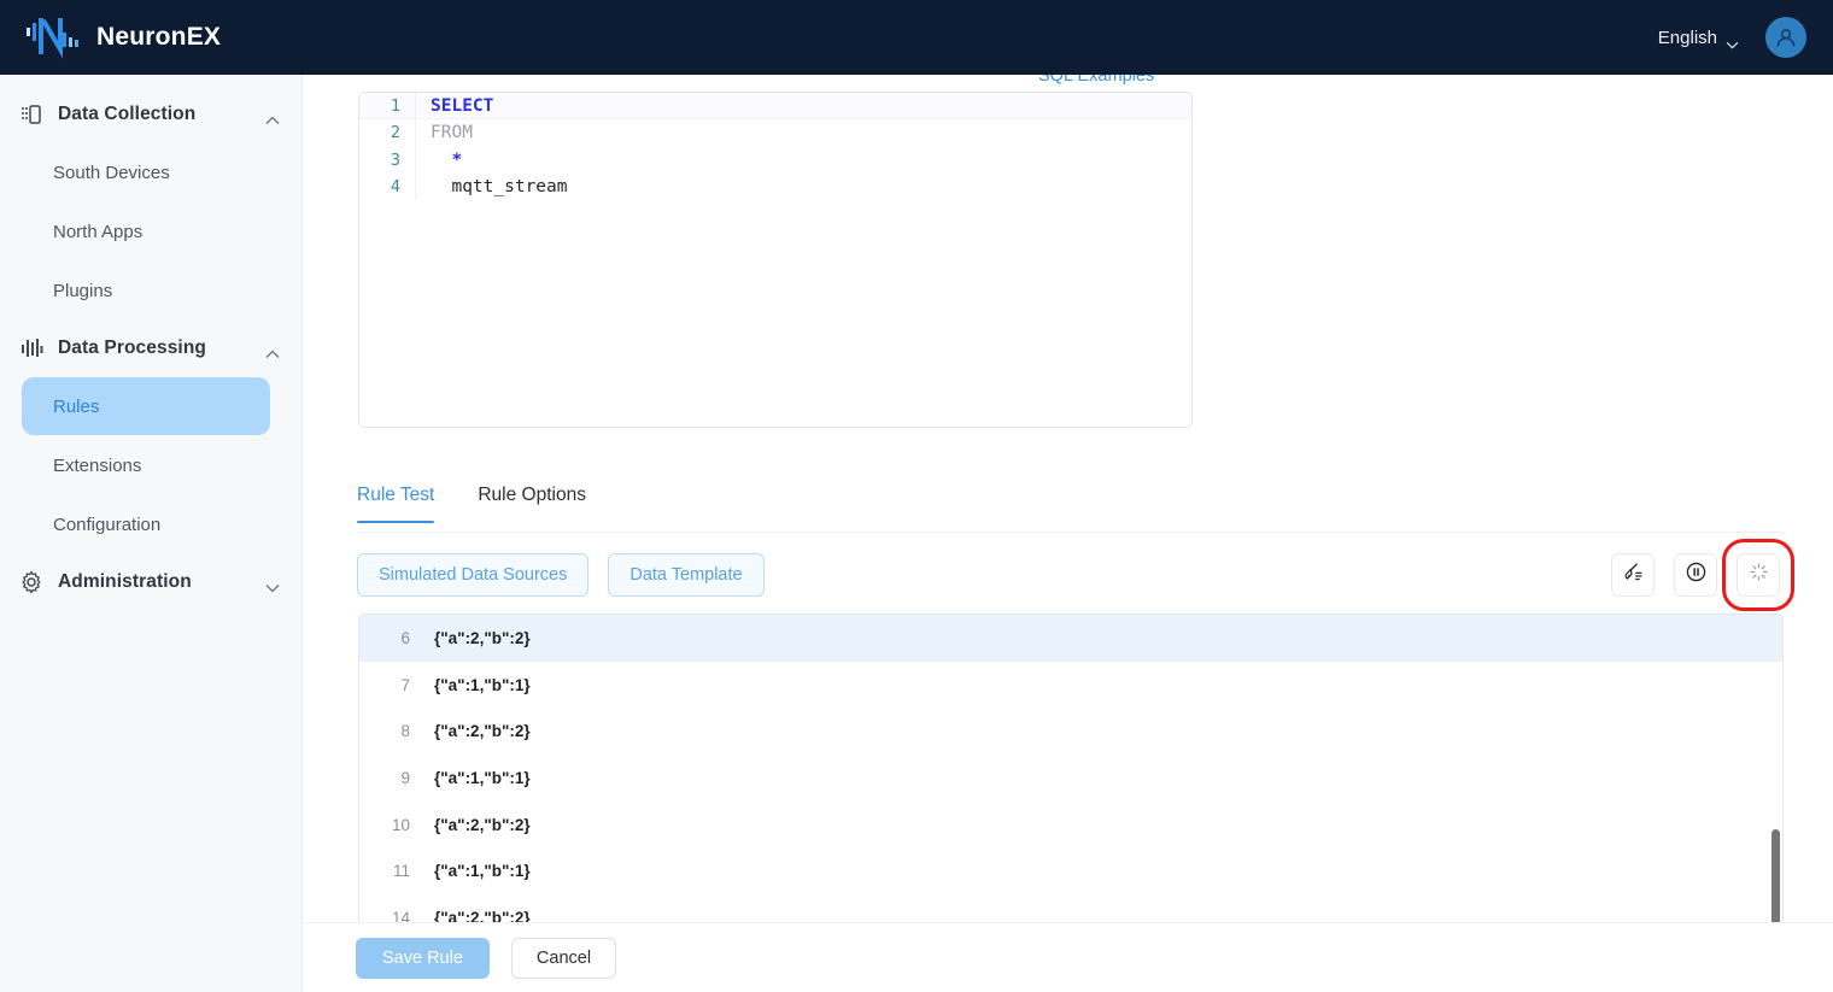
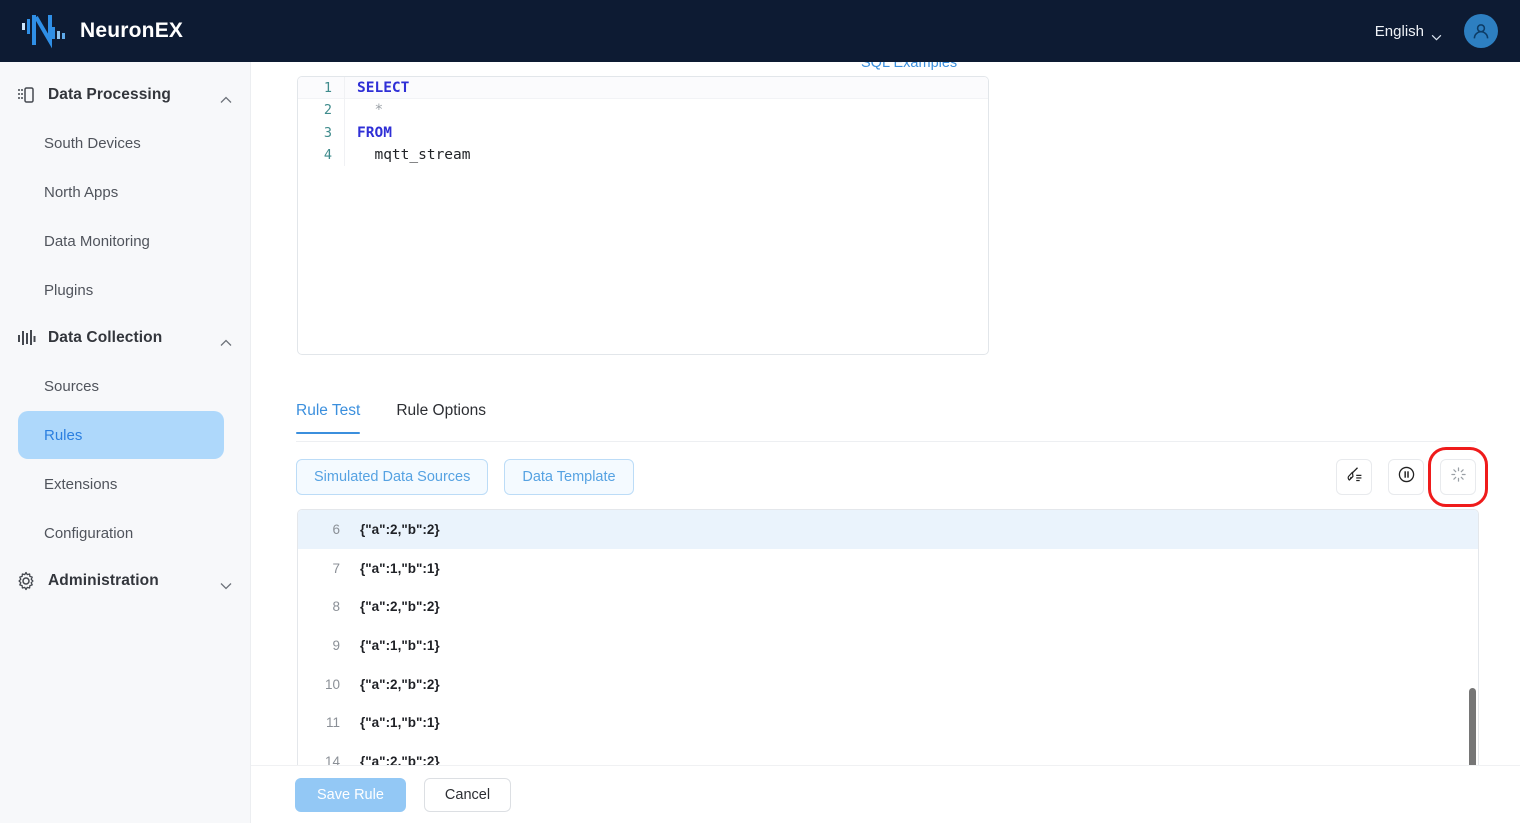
  NeuronEX
  English
- Data Collection
+ Data Processing
  South Devices
  North Apps
+ Data Monitoring
  Plugins
- Data Processing
+ Data Collection
+ Sources
  Rules
  Extensions
  Configuration
  Administration
  SQL Examples
  1
  SELECT
  2
- FROM
+ *
  3
- *
+ FROM
  4
  mqtt_stream
  Rule Test
  Rule Options
  Simulated Data Sources
  Data Template
  6
  {"a":2,"b":2}
  7
  {"a":1,"b":1}
  8
  {"a":2,"b":2}
  9
  {"a":1,"b":1}
  10
  {"a":2,"b":2}
  11
  {"a":1,"b":1}
  14
  {"a":2,"b":2}
  Save Rule
  Cancel
